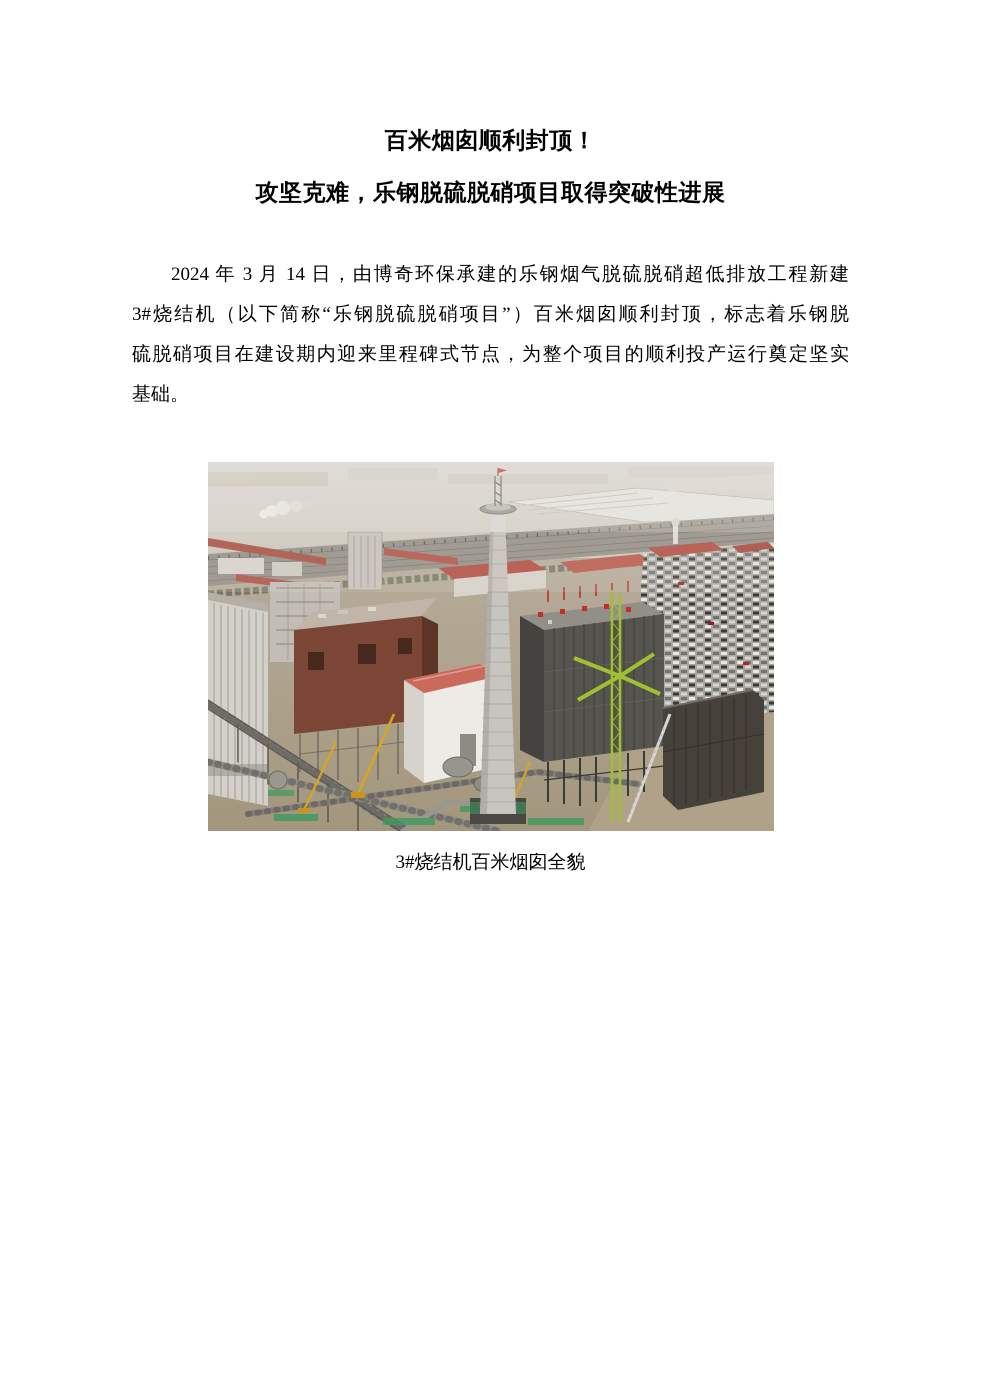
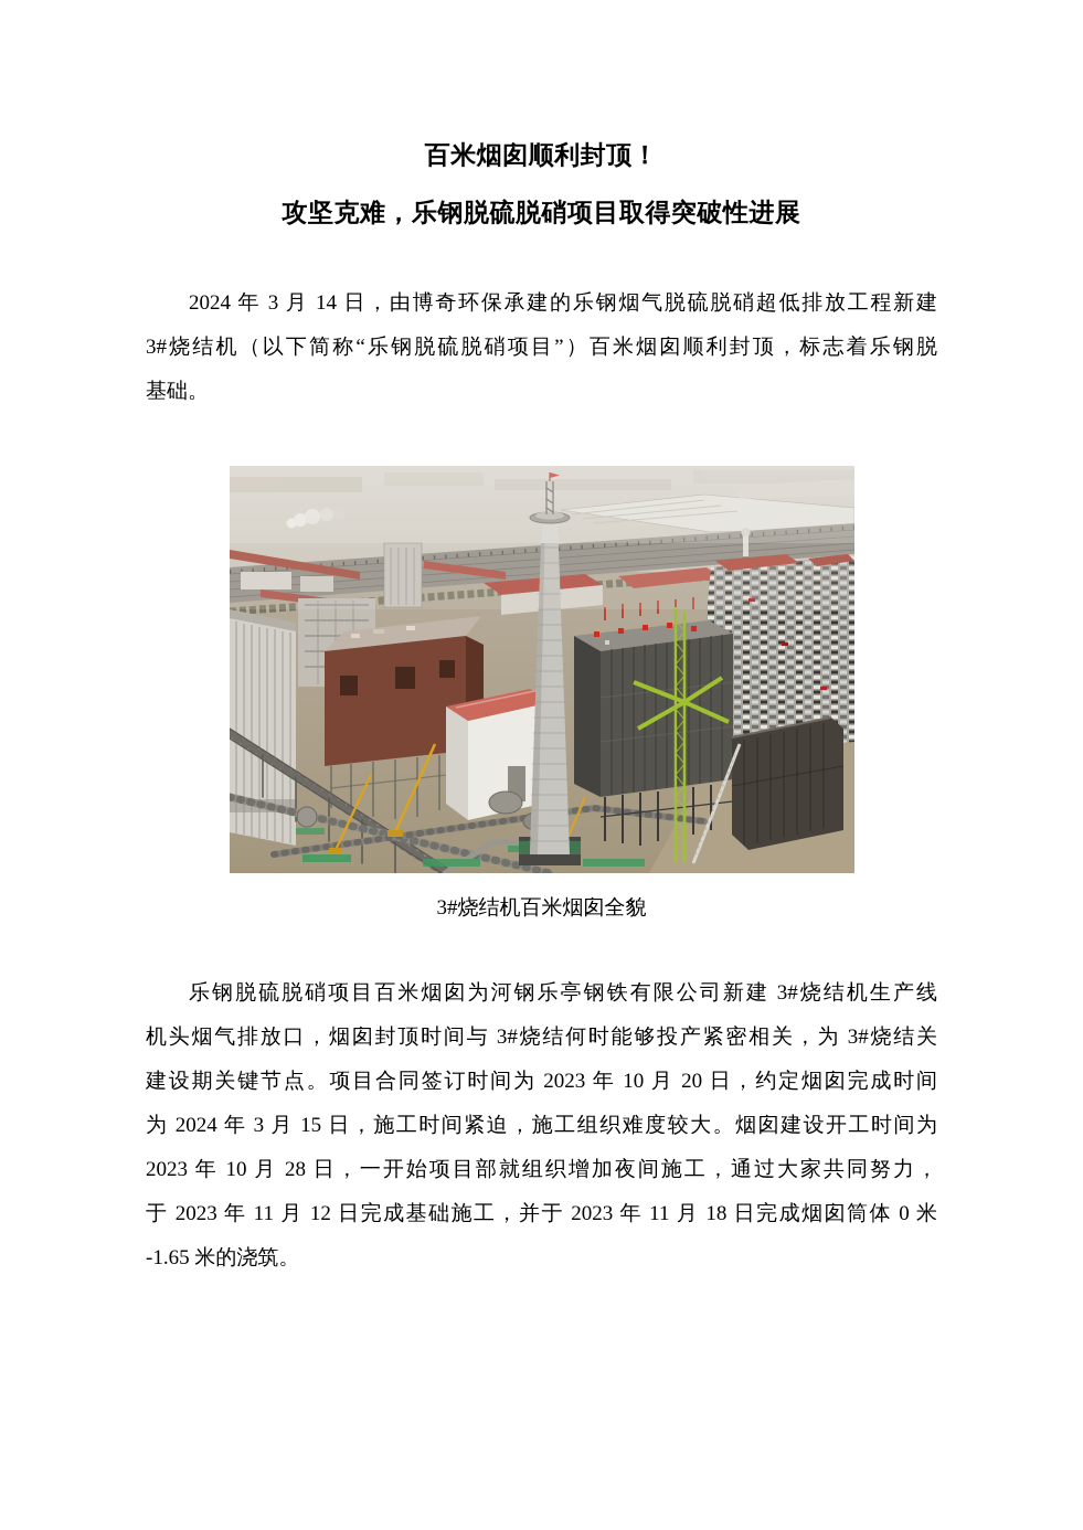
  百米烟囱顺利封顶！
  攻坚克难，乐钢脱硫脱硝项目取得突破性进展
  2024 年 3 月 14 日，由博奇环保承建的乐钢烟气脱硫脱硝超低排放工程新建
  3#烧结机（以下简称“乐钢脱硫脱硝项目”）百米烟囱顺利封顶，标志着乐钢脱
- 硫脱硝项目在建设期内迎来里程碑式节点，为整个项目的顺利投产运行奠定坚实
  基础。
  3#烧结机百米烟囱全貌
+ 乐钢脱硫脱硝项目百米烟囱为河钢乐亭钢铁有限公司新建 3#烧结机生产线
+ 机头烟气排放口，烟囱封顶时间与 3#烧结何时能够投产紧密相关，为 3#烧结关
+ 建设期关键节点。项目合同签订时间为 2023 年 10 月 20 日，约定烟囱完成时间
+ 为 2024 年 3 月 15 日，施工时间紧迫，施工组织难度较大。烟囱建设开工时间为
+ 2023 年 10 月 28 日，一开始项目部就组织增加夜间施工，通过大家共同努力，
+ 于 2023 年 11 月 12 日完成基础施工，并于 2023 年 11 月 18 日完成烟囱筒体 0 米
+ -1.65 米的浇筑。
